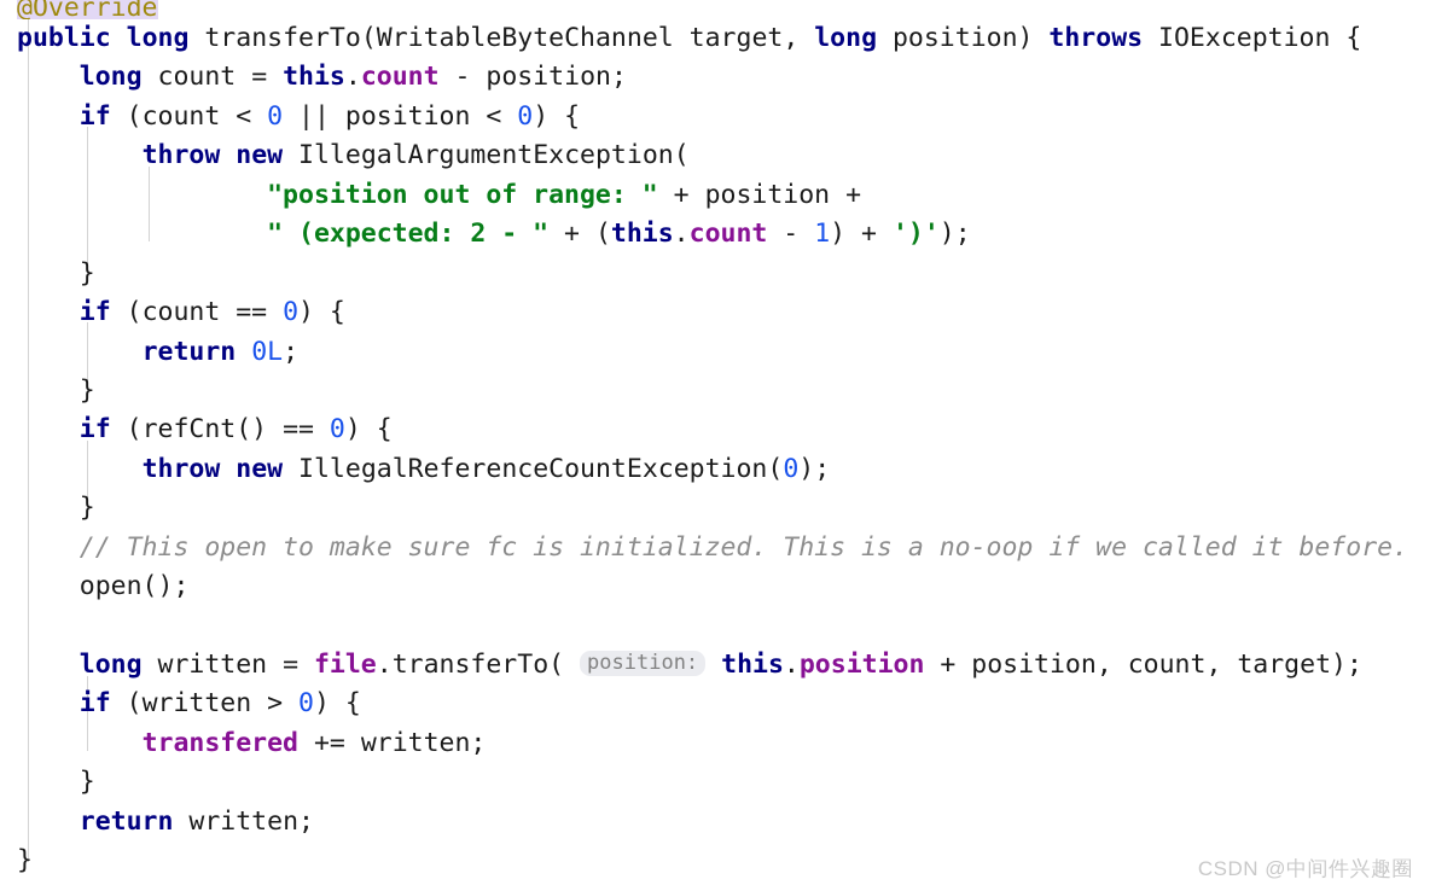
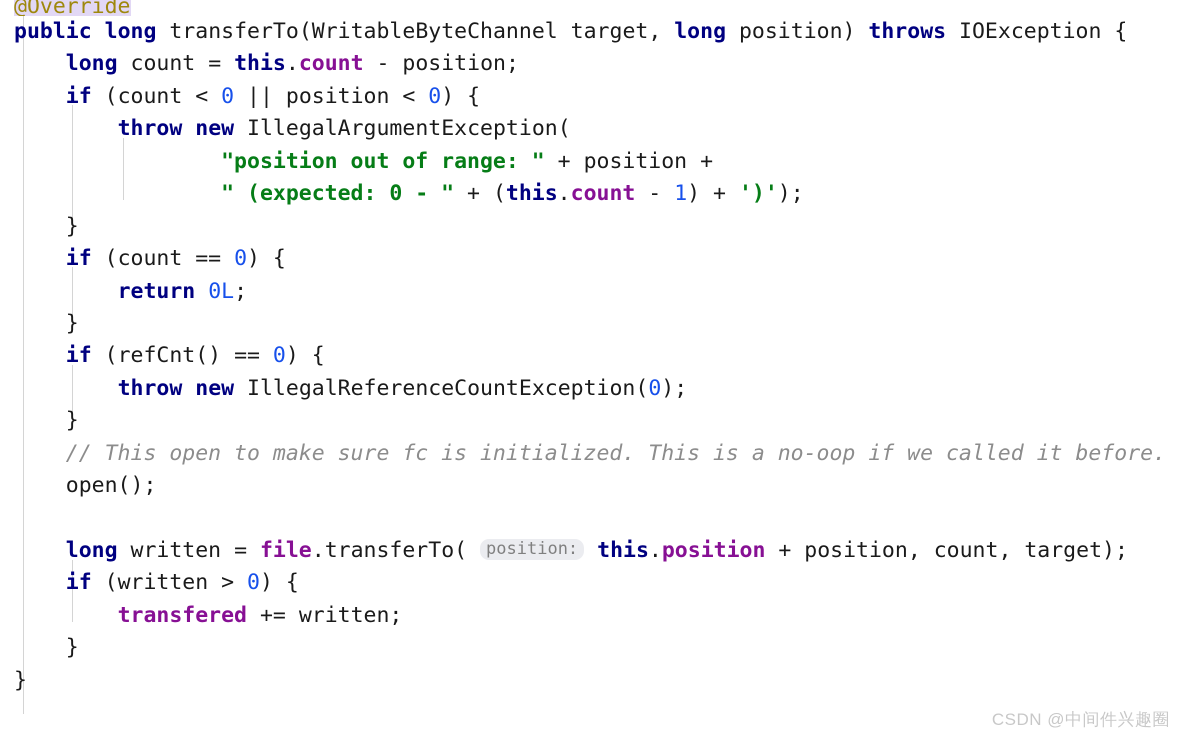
  @Override
  public long transferTo(WritableByteChannel target, long position) throws IOException {
  long count = this.count - position;
  if (count < 0 || position < 0) {
  throw new IllegalArgumentException(
  "position out of range: " + position +
- " (expected: 2 - " + (this.count - 1) + ')');
+ " (expected: 0 - " + (this.count - 1) + ')');
  }
  if (count == 0) {
  return 0L;
  }
  if (refCnt() == 0) {
  throw new IllegalReferenceCountException(0);
  }
  // This open to make sure fc is initialized. This is a no-oop if we called it before.
  open();
  long written = file.transferTo( position: this.position + position, count, target);
  if (written > 0) {
  transfered += written;
  }
- return written;
  }
  CSDN @中间件兴趣圈
